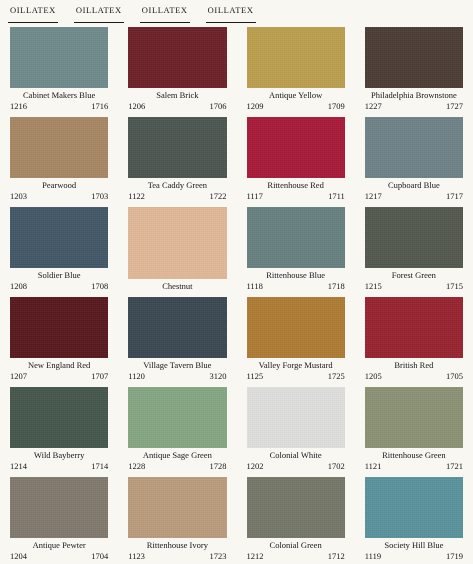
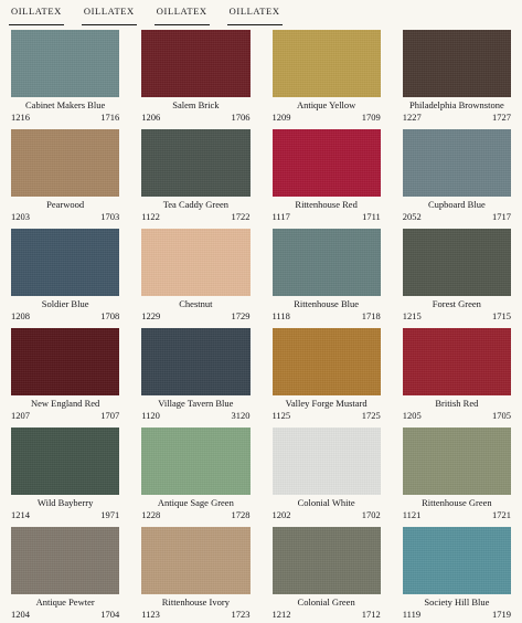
  OIL
  LATEX
  OIL
  LATEX
  OIL
  LATEX
  OIL
  LATEX
  Cabinet Makers Blue
  1216
  1716
  Salem Brick
  1206
  1706
  Antique Yellow
  1209
  1709
  Philadelphia Brownstone
  1227
  1727
  Pearwood
  1203
  1703
  Tea Caddy Green
  1122
  1722
  Rittenhouse Red
  1117
  1711
  Cupboard Blue
- 1217
+ 2052
  1717
  Soldier Blue
  1208
  1708
  Chestnut
+ 1229
+ 1729
  Rittenhouse Blue
  1118
  1718
  Forest Green
  1215
  1715
  New England Red
  1207
  1707
  Village Tavern Blue
  1120
  3120
  Valley Forge Mustard
  1125
  1725
  British Red
  1205
  1705
  Wild Bayberry
  1214
- 1714
+ 1971
  Antique Sage Green
  1228
  1728
  Colonial White
  1202
  1702
  Rittenhouse Green
  1121
  1721
  Antique Pewter
  1204
  1704
  Rittenhouse Ivory
  1123
  1723
  Colonial Green
  1212
  1712
  Society Hill Blue
  1119
  1719
